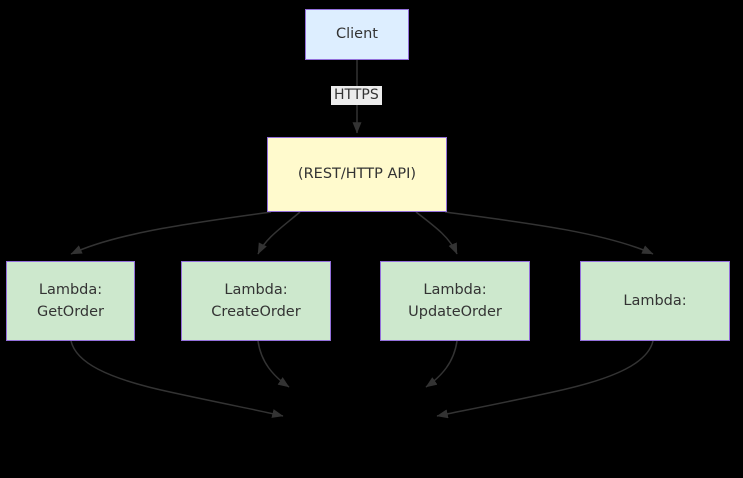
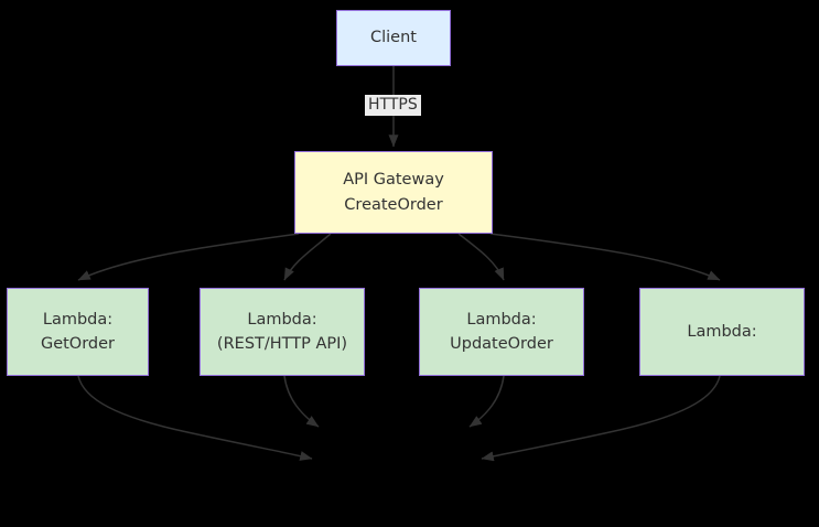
  Client
+ API Gateway
- (REST/HTTP API)
+ CreateOrder
  Lambda:
  GetOrder
  Lambda:
- CreateOrder
+ (REST/HTTP API)
  Lambda:
  UpdateOrder
  Lambda:
  HTTPS
